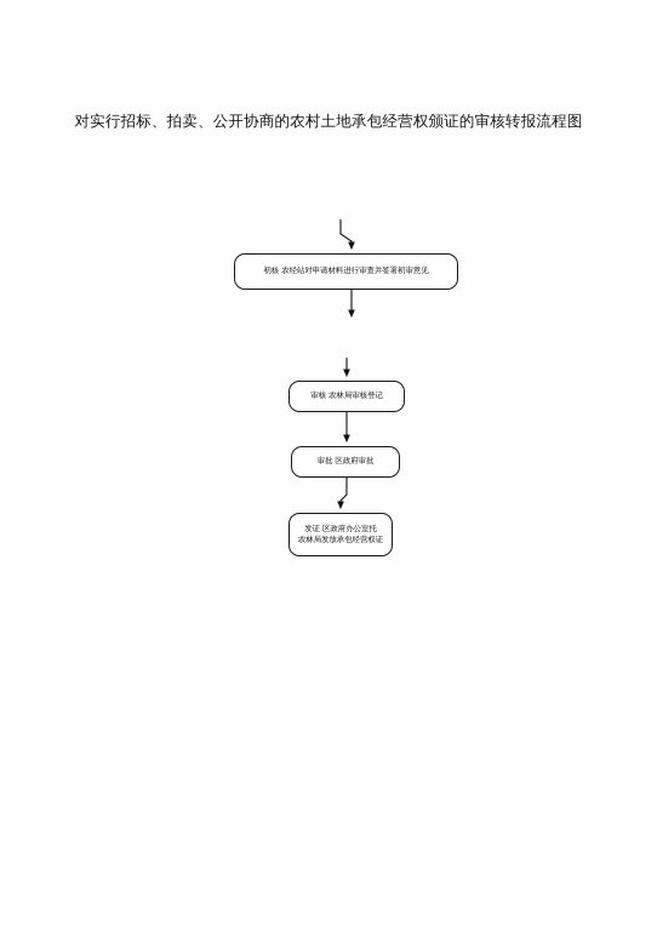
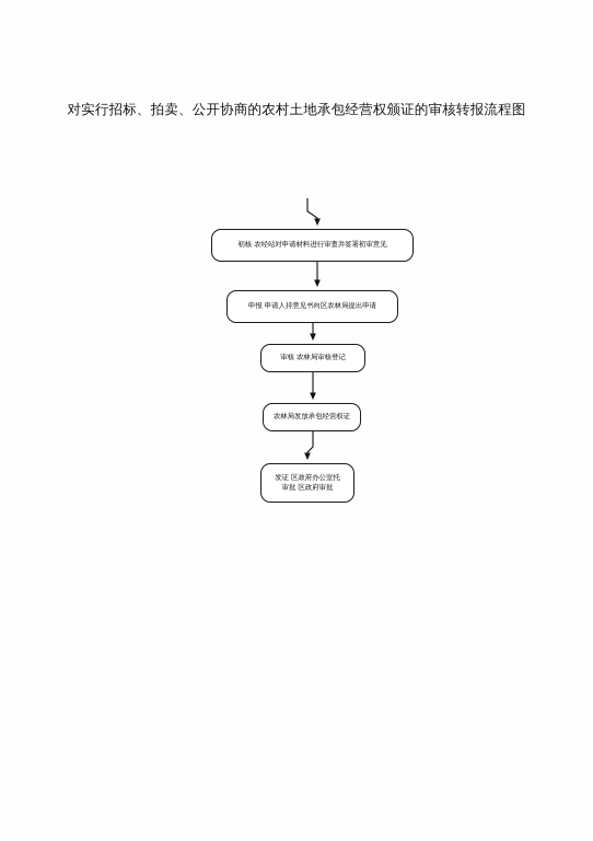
  对实行招标、拍卖、公开协商的农村土地承包经营权颁证的审核转报流程图
  初核 农经站对申请材料进行审查并签署初审意见
+ 申报 申请人持意见书向区农林局提出申请
  审核 农林局审核登记
- 审批 区政府审批
+ 农林局发放承包经营权证
  发证 区政府办公室托
- 农林局发放承包经营权证
+ 审批 区政府审批
